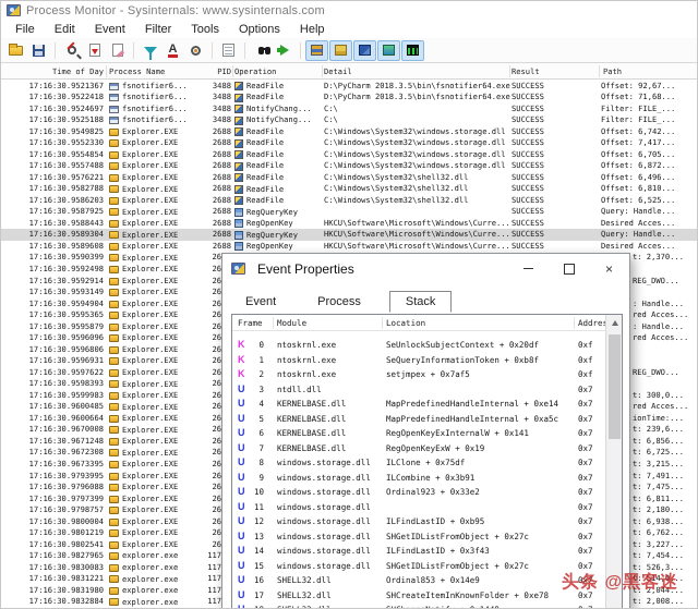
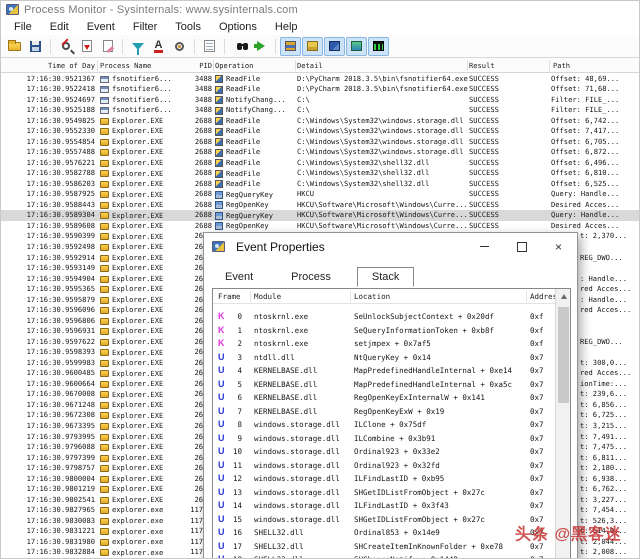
  Process Monitor - Sysinternals: www.sysinternals.com
  File
  Edit
  Event
  Filter
  Tools
  Options
  Help
  A
  Time of Day
  Process Name
  PID
  Operation
  Detail
  Result
  Path
  17:16:30.9521367
  fsnotifier6...
  3488
  ReadFile
  D:\PyCharm 2018.3.5\bin\fsnotifier64.exe
  SUCCESS
- Offset: 92,67...
+ Offset: 48,69...
  17:16:30.9522418
  fsnotifier6...
  3488
  ReadFile
  D:\PyCharm 2018.3.5\bin\fsnotifier64.exe
  SUCCESS
  Offset: 71,68...
  17:16:30.9524697
  fsnotifier6...
  3488
  NotifyChang...
  C:\
  SUCCESS
  Filter: FILE_...
  17:16:30.9525188
  fsnotifier6...
  3488
  NotifyChang...
  C:\
  SUCCESS
  Filter: FILE_...
  17:16:30.9549825
  Explorer.EXE
  2688
  ReadFile
  C:\Windows\System32\windows.storage.dll
  SUCCESS
  Offset: 6,742...
  17:16:30.9552330
  Explorer.EXE
  2688
  ReadFile
  C:\Windows\System32\windows.storage.dll
  SUCCESS
  Offset: 7,417...
  17:16:30.9554854
  Explorer.EXE
  2688
  ReadFile
  C:\Windows\System32\windows.storage.dll
  SUCCESS
  Offset: 6,705...
  17:16:30.9557488
  Explorer.EXE
  2688
  ReadFile
  C:\Windows\System32\windows.storage.dll
  SUCCESS
  Offset: 6,872...
  17:16:30.9576221
  Explorer.EXE
  2688
  ReadFile
  C:\Windows\System32\shell32.dll
  SUCCESS
  Offset: 6,496...
  17:16:30.9582788
  Explorer.EXE
  2688
  ReadFile
  C:\Windows\System32\shell32.dll
  SUCCESS
  Offset: 6,810...
  17:16:30.9586203
  Explorer.EXE
  2688
  ReadFile
  C:\Windows\System32\shell32.dll
  SUCCESS
  Offset: 6,525...
  17:16:30.9587925
  Explorer.EXE
  2688
  RegQueryKey
+ HKCU
  SUCCESS
  Query: Handle...
  17:16:30.9588443
  Explorer.EXE
  2688
  RegOpenKey
  HKCU\Software\Microsoft\Windows\Curre...
  SUCCESS
  Desired Acces...
  17:16:30.9589304
  Explorer.EXE
  2688
  RegQueryKey
  HKCU\Software\Microsoft\Windows\Curre...
  SUCCESS
  Query: Handle...
  17:16:30.9589608
  Explorer.EXE
  2688
  RegOpenKey
  HKCU\Software\Microsoft\Windows\Curre...
  SUCCESS
  Desired Acces...
  17:16:30.9590399
  Explorer.EXE
  26
  t: 2,370...
  17:16:30.9592498
  Explorer.EXE
  26
  17:16:30.9592914
  Explorer.EXE
  26
  REG_DWO...
  17:16:30.9593149
  Explorer.EXE
  26
  17:16:30.9594904
  Explorer.EXE
  26
  : Handle...
  17:16:30.9595365
  Explorer.EXE
  26
  red Acces...
  17:16:30.9595879
  Explorer.EXE
  26
  : Handle...
  17:16:30.9596096
  Explorer.EXE
  26
  red Acces...
  17:16:30.9596806
  Explorer.EXE
  26
  17:16:30.9596931
  Explorer.EXE
  26
  17:16:30.9597622
  Explorer.EXE
  26
  REG_DWO...
  17:16:30.9598393
  Explorer.EXE
  26
  17:16:30.9599983
  Explorer.EXE
  26
  t: 300,0...
  17:16:30.9600485
  Explorer.EXE
  26
  red Acces...
  17:16:30.9600664
  Explorer.EXE
  26
  ionTime:...
  17:16:30.9670008
  Explorer.EXE
  26
  t: 239,6...
  17:16:30.9671248
  Explorer.EXE
  26
  t: 6,856...
  17:16:30.9672308
  Explorer.EXE
  26
  t: 6,725...
  17:16:30.9673395
  Explorer.EXE
  26
  t: 3,215...
  17:16:30.9793995
  Explorer.EXE
  26
  t: 7,491...
  17:16:30.9796088
  Explorer.EXE
  26
  t: 7,475...
  17:16:30.9797399
  Explorer.EXE
  26
  t: 6,811...
  17:16:30.9798757
  Explorer.EXE
  26
  t: 2,180...
  17:16:30.9800004
  Explorer.EXE
  26
  t: 6,938...
  17:16:30.9801219
  Explorer.EXE
  26
  t: 6,762...
  17:16:30.9802541
  Explorer.EXE
  26
  t: 3,227...
  17:16:30.9827965
  explorer.exe
  117
  t: 7,454...
  17:16:30.9830083
  explorer.exe
  117
  t: 526,3...
  17:16:30.9831221
  explorer.exe
  117
  t: 514,0...
  17:16:30.9831980
  explorer.exe
  117
  t: 2,044...
  17:16:30.9832884
  explorer.exe
  117
  t: 2,008...
  Event Properties
  ×
  Event
  Process
  Stack
  Frame
  Module
  Location
  Addre
  K 0
  ntoskrnl.exe
  SeUnlockSubjectContext + 0x20df
  0xf
  K 1
  ntoskrnl.exe
  SeQueryInformationToken + 0xb8f
  0xf
  K 2
  ntoskrnl.exe
  setjmpex + 0x7af5
  0xf
  U 3
  ntdll.dll
+ NtQueryKey + 0x14
  0x7
  U 4
  KERNELBASE.dll
  MapPredefinedHandleInternal + 0xe14
  0x7
  U 5
  KERNELBASE.dll
  MapPredefinedHandleInternal + 0xa5c
  0x7
  U 6
  KERNELBASE.dll
  RegOpenKeyExInternalW + 0x141
  0x7
  U 7
  KERNELBASE.dll
  RegOpenKeyExW + 0x19
  0x7
  U 8
  windows.storage.dll
  ILClone + 0x75df
  0x7
  U 9
  windows.storage.dll
  ILCombine + 0x3b91
  0x7
  U 10
  windows.storage.dll
  Ordinal923 + 0x33e2
  0x7
  U 11
  windows.storage.dll
+ Ordinal923 + 0x32fd
  0x7
  U 12
  windows.storage.dll
  ILFindLastID + 0xb95
  0x7
  U 13
  windows.storage.dll
  SHGetIDListFromObject + 0x27c
  0x7
  U 14
  windows.storage.dll
  ILFindLastID + 0x3f43
  0x7
  U 15
  windows.storage.dll
  SHGetIDListFromObject + 0x27c
  0x7
  U 16
  SHELL32.dll
  Ordinal853 + 0x14e9
  0x7
  U 17
  SHELL32.dll
  SHCreateItemInKnownFolder + 0xe78
  0x7
  头条 @黑客迷
